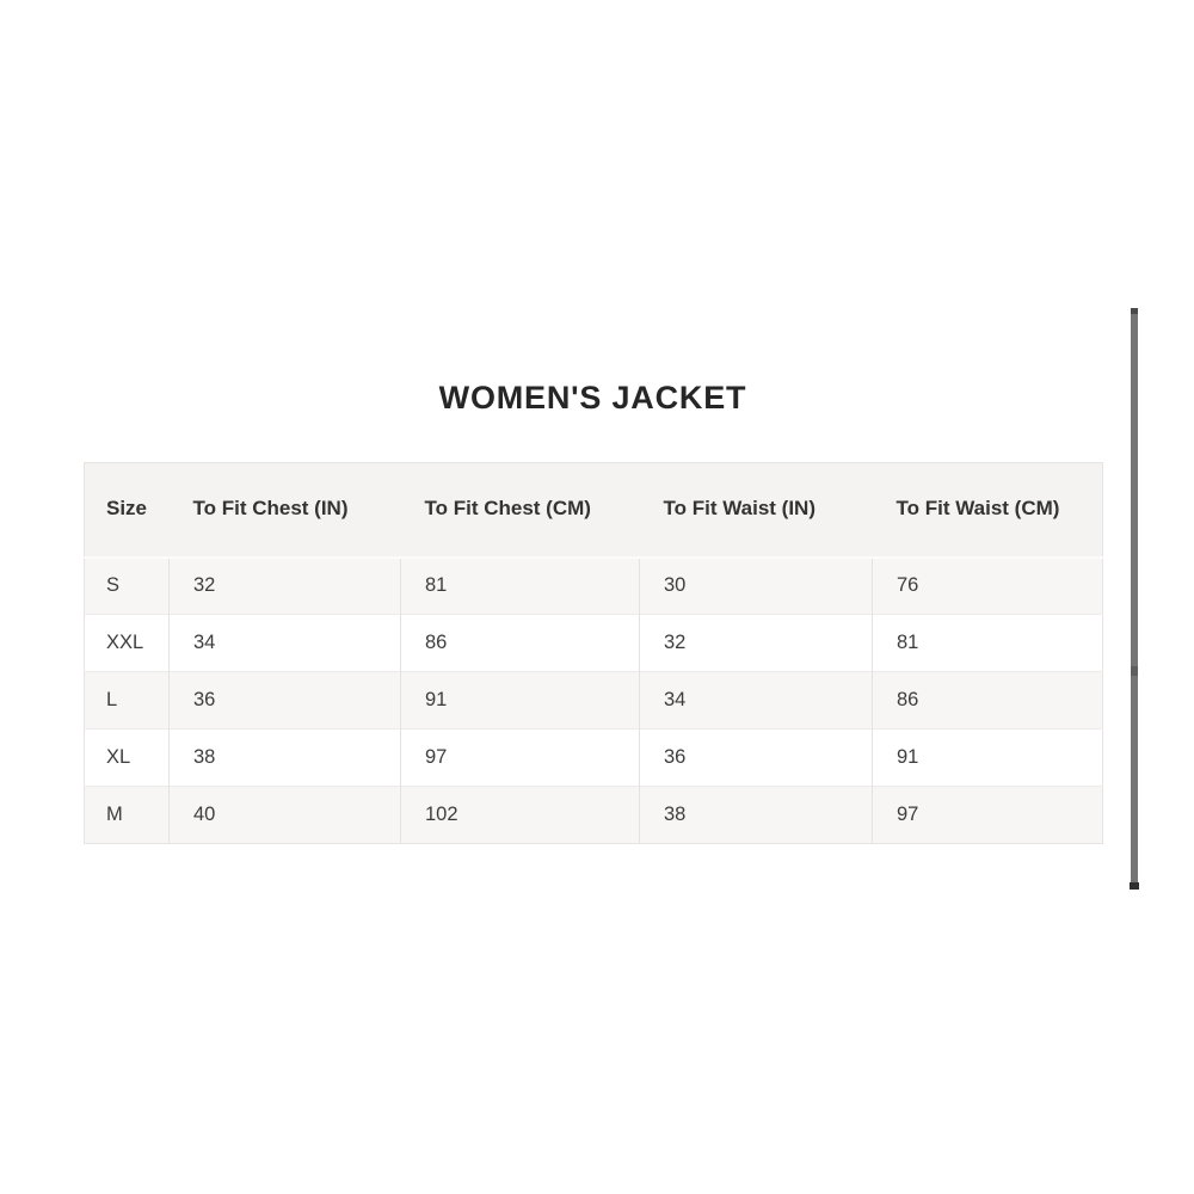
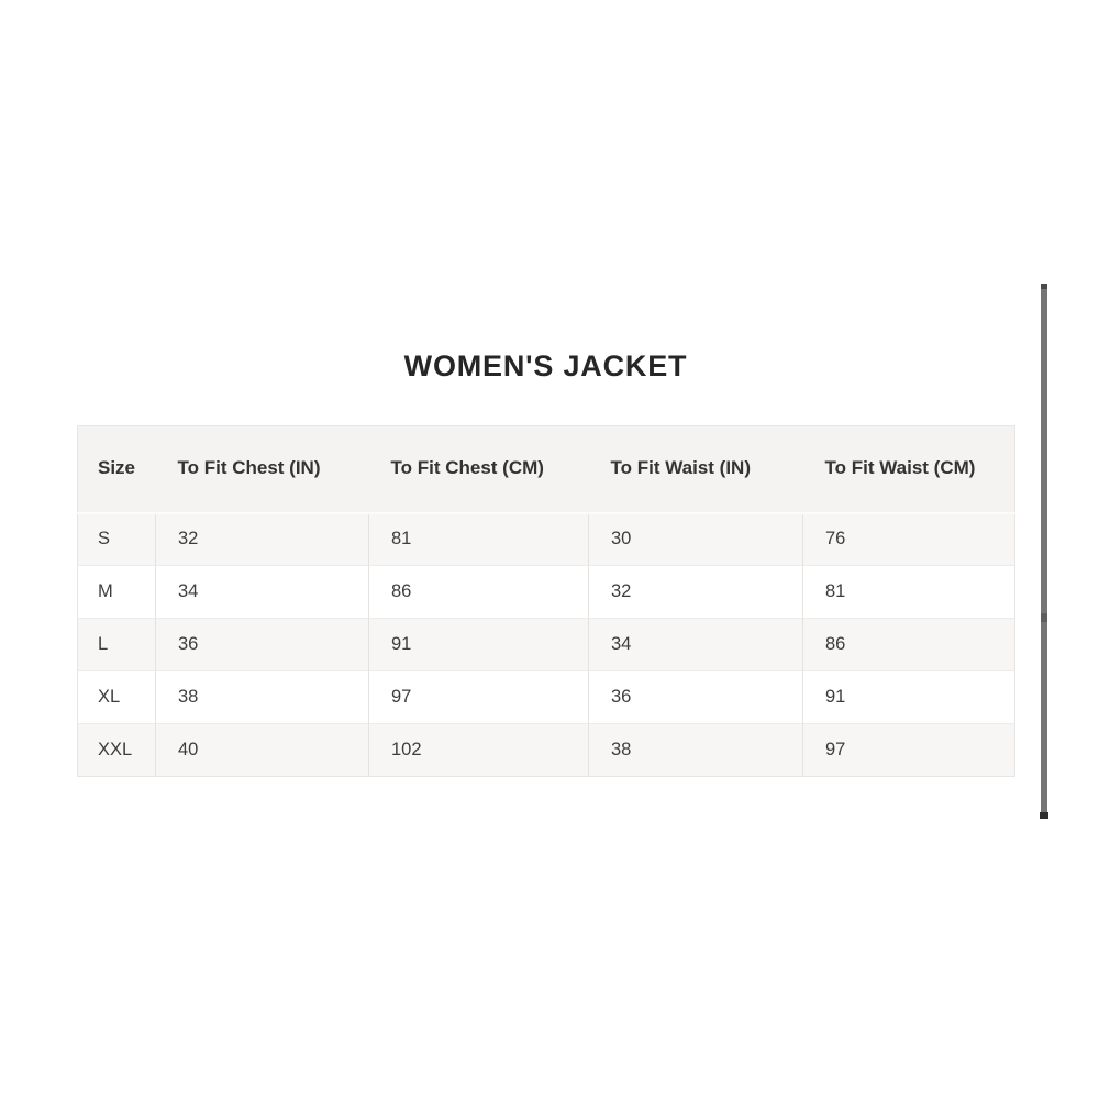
  WOMEN'S JACKET
  Size	To Fit Chest (IN)	To Fit Chest (CM)	To Fit Waist (IN)	To Fit Waist (CM)
  S	32	81	30	76
- XXL	34	86	32	81
+ M	34	86	32	81
  L	36	91	34	86
  XL	38	97	36	91
- M	40	102	38	97
+ XXL	40	102	38	97
